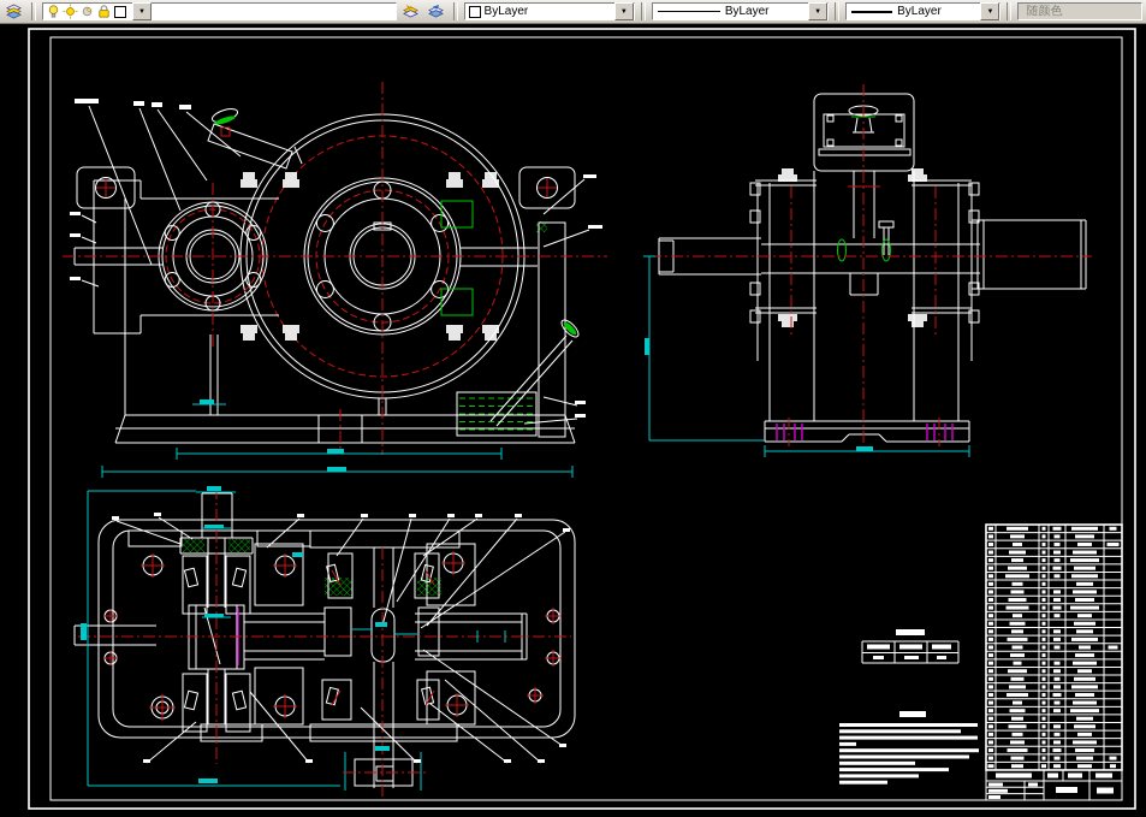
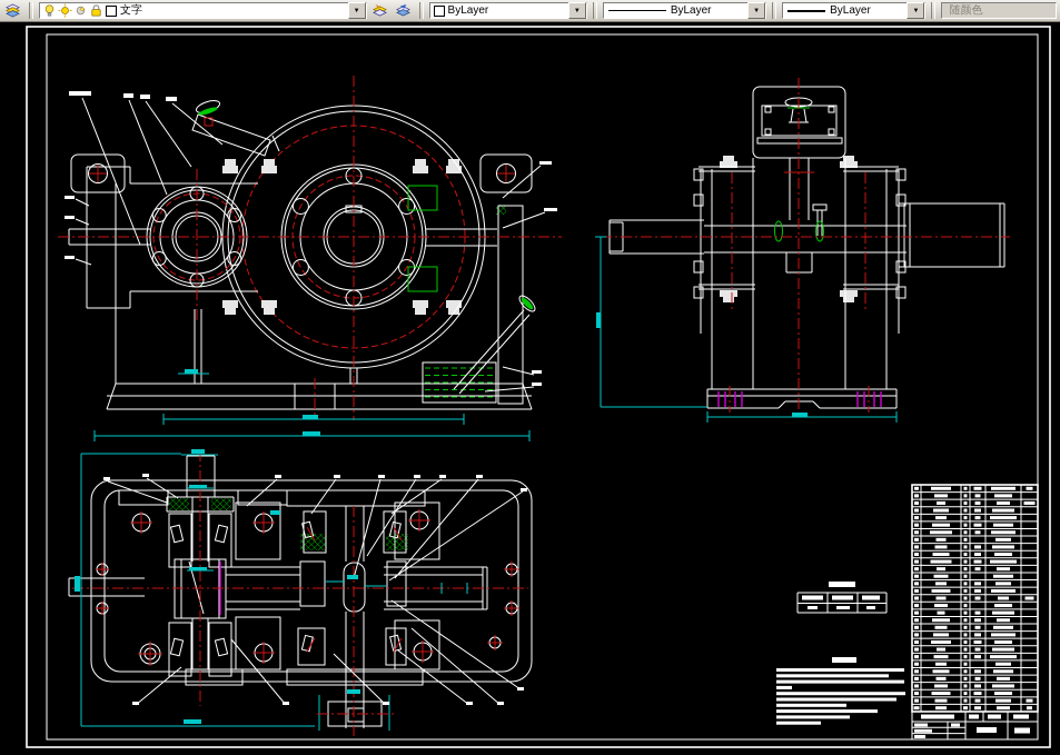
+ 文字
  ByLayer
  ByLayer
  ByLayer
  随颜色
